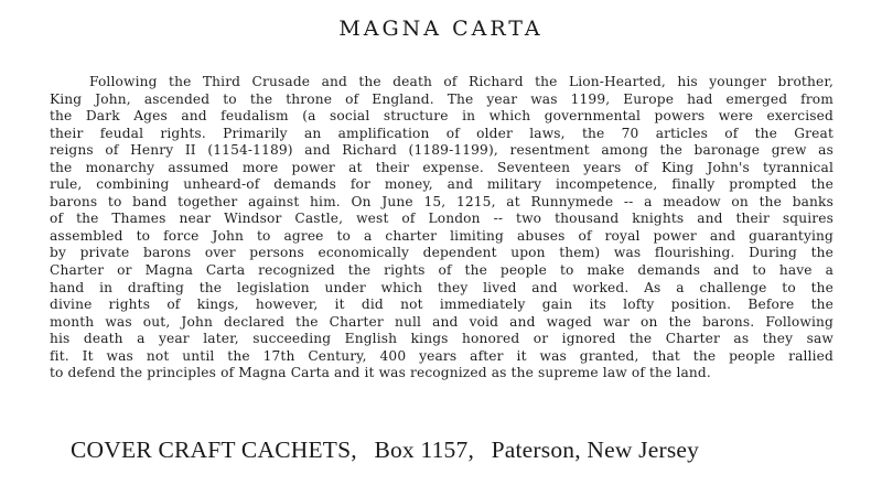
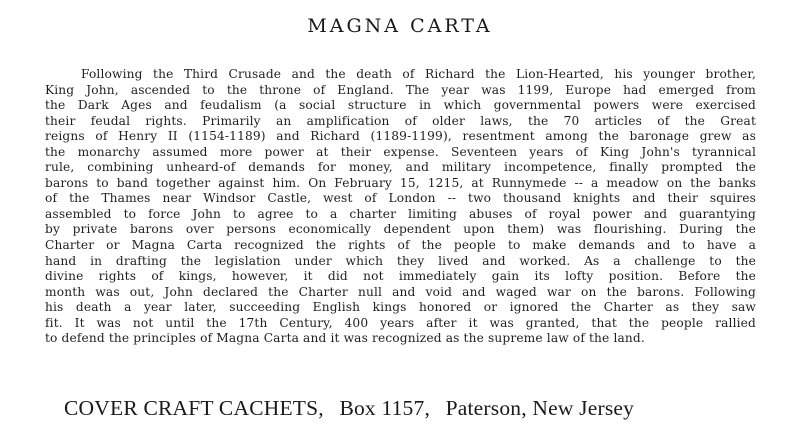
  MAGNA CARTA
  Following the Third Crusade and the death of Richard the Lion-Hearted, his younger brother,
  King John, ascended to the throne of England. The year was 1199, Europe had emerged from
  the Dark Ages and feudalism (a social structure in which governmental powers were exercised
  their feudal rights. Primarily an amplification of older laws, the 70 articles of the Great
  reigns of Henry II (1154-1189) and Richard (1189-1199), resentment among the baronage grew as
  the monarchy assumed more power at their expense. Seventeen years of King John's tyrannical
  rule, combining unheard-of demands for money, and military incompetence, finally prompted the
- barons to band together against him. On June 15, 1215, at Runnymede -- a meadow on the banks
+ barons to band together against him. On February 15, 1215, at Runnymede -- a meadow on the banks
  of the Thames near Windsor Castle, west of London -- two thousand knights and their squires
  assembled to force John to agree to a charter limiting abuses of royal power and guarantying
  by private barons over persons economically dependent upon them) was flourishing. During the
  Charter or Magna Carta recognized the rights of the people to make demands and to have a
  hand in drafting the legislation under which they lived and worked. As a challenge to the
  divine rights of kings, however, it did not immediately gain its lofty position. Before the
  month was out, John declared the Charter null and void and waged war on the barons. Following
  his death a year later, succeeding English kings honored or ignored the Charter as they saw
  fit. It was not until the 17th Century, 400 years after it was granted, that the people rallied
  to defend the principles of Magna Carta and it was recognized as the supreme law of the land.
  COVER CRAFT CACHETS, Box 1157, Paterson, New Jersey
